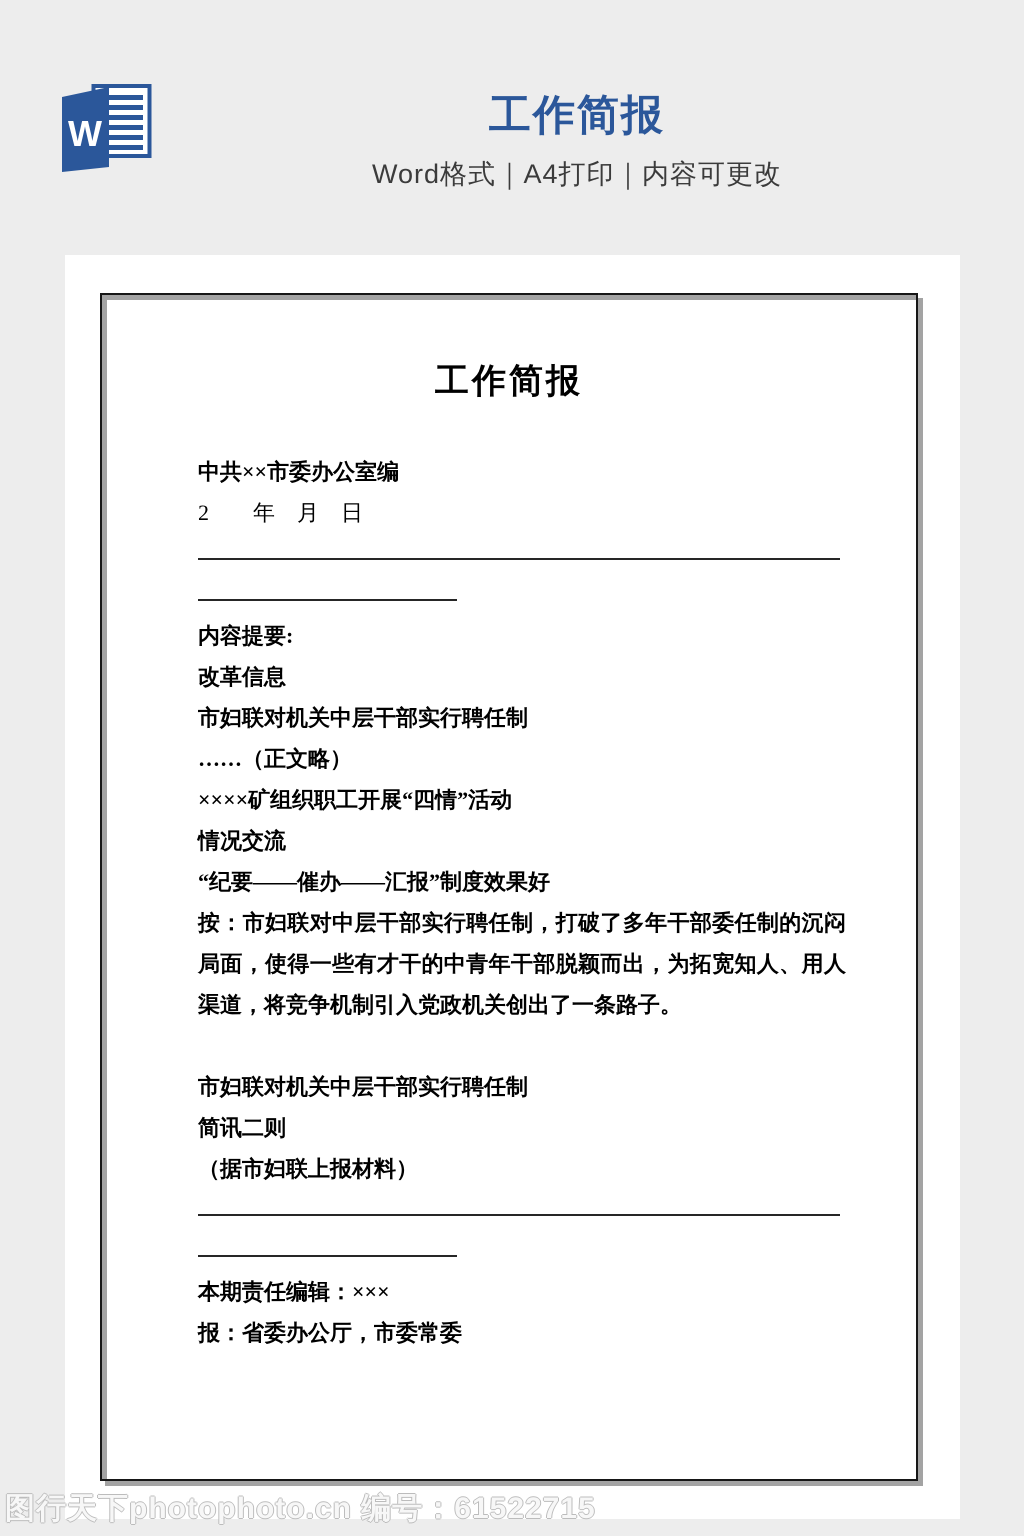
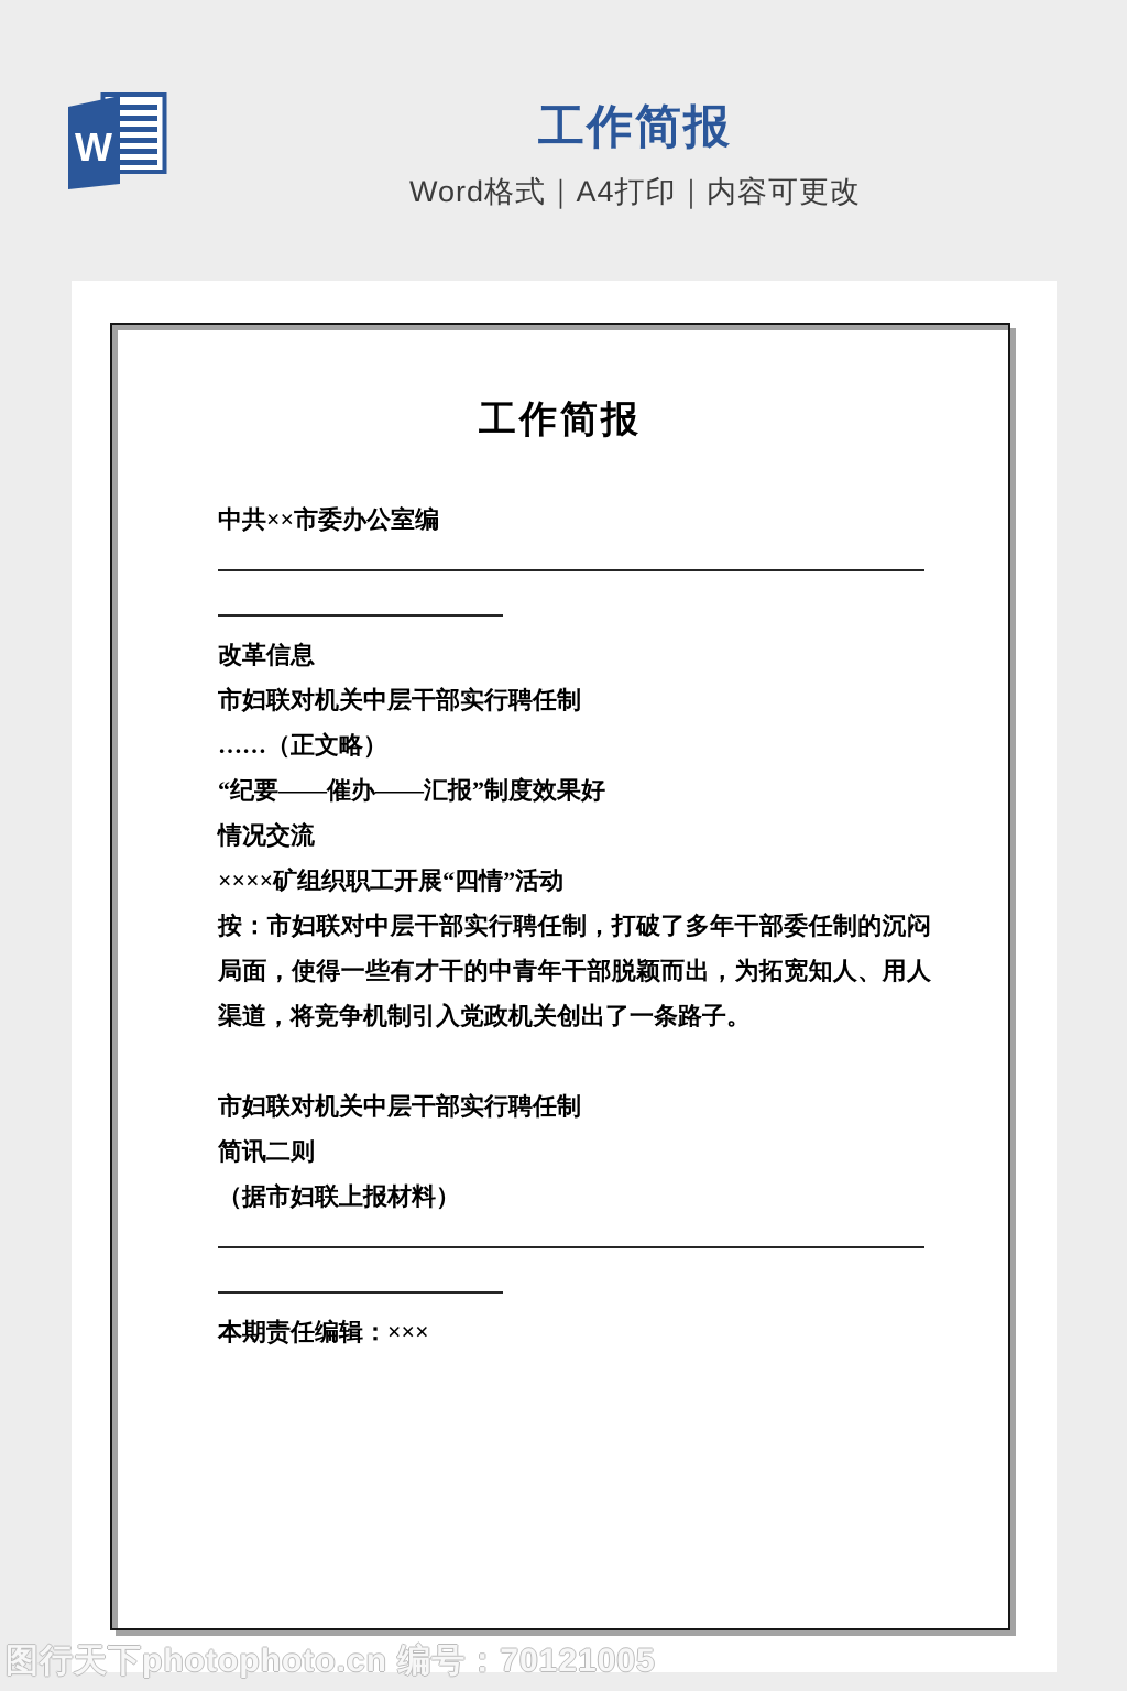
  W
  工作简报
  Word格式｜A4打印｜内容可更改
  工作简报
  中共××市委办公室编
- 2 年 月 日
- 内容提要:
  改革信息
  市妇联对机关中层干部实行聘任制
  ……（正文略）
- ××××矿组织职工开展“四情”活动
+ “纪要——催办——汇报”制度效果好
  情况交流
- “纪要——催办——汇报”制度效果好
+ ××××矿组织职工开展“四情”活动
  按：市妇联对中层干部实行聘任制，打破了多年干部委任制的沉闷局面，使得一些有才干的中青年干部脱颖而出，为拓宽知人、用人渠道，将竞争机制引入党政机关创出了一条路子。
  市妇联对机关中层干部实行聘任制
  简讯二则
  （据市妇联上报材料）
  本期责任编辑：×××
- 报：省委办公厅，市委常委
- 图行天下photophoto.cn 编号：61522715
+ 图行天下photophoto.cn 编号：70121005
